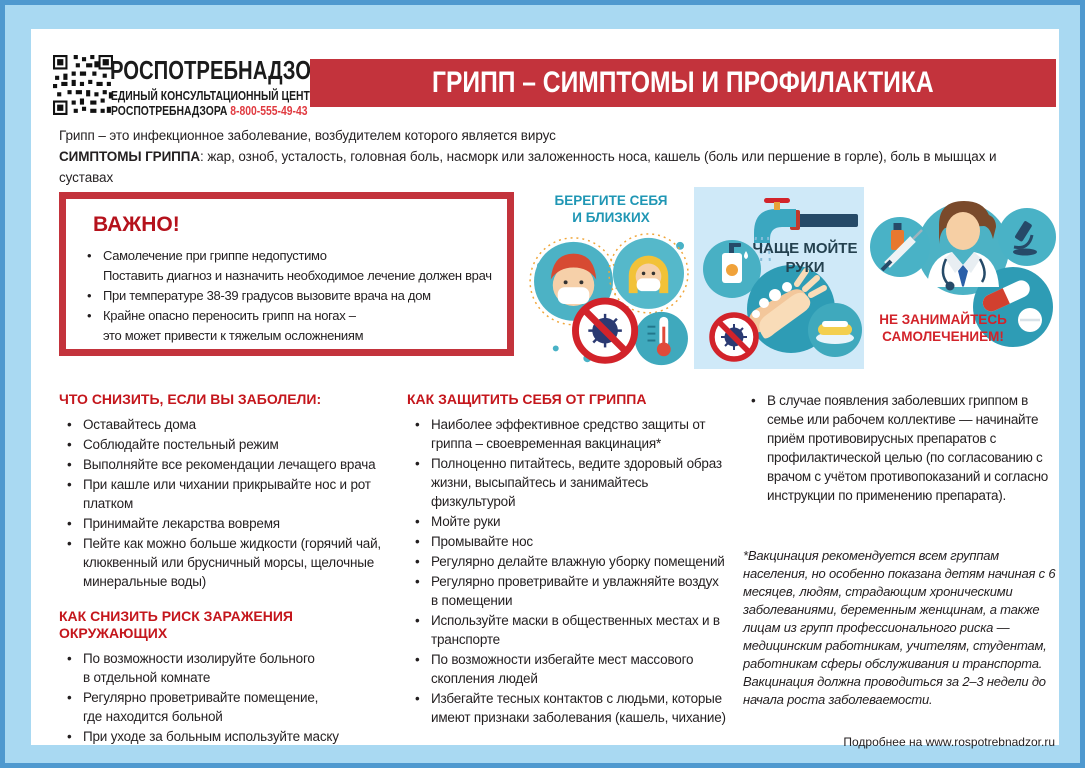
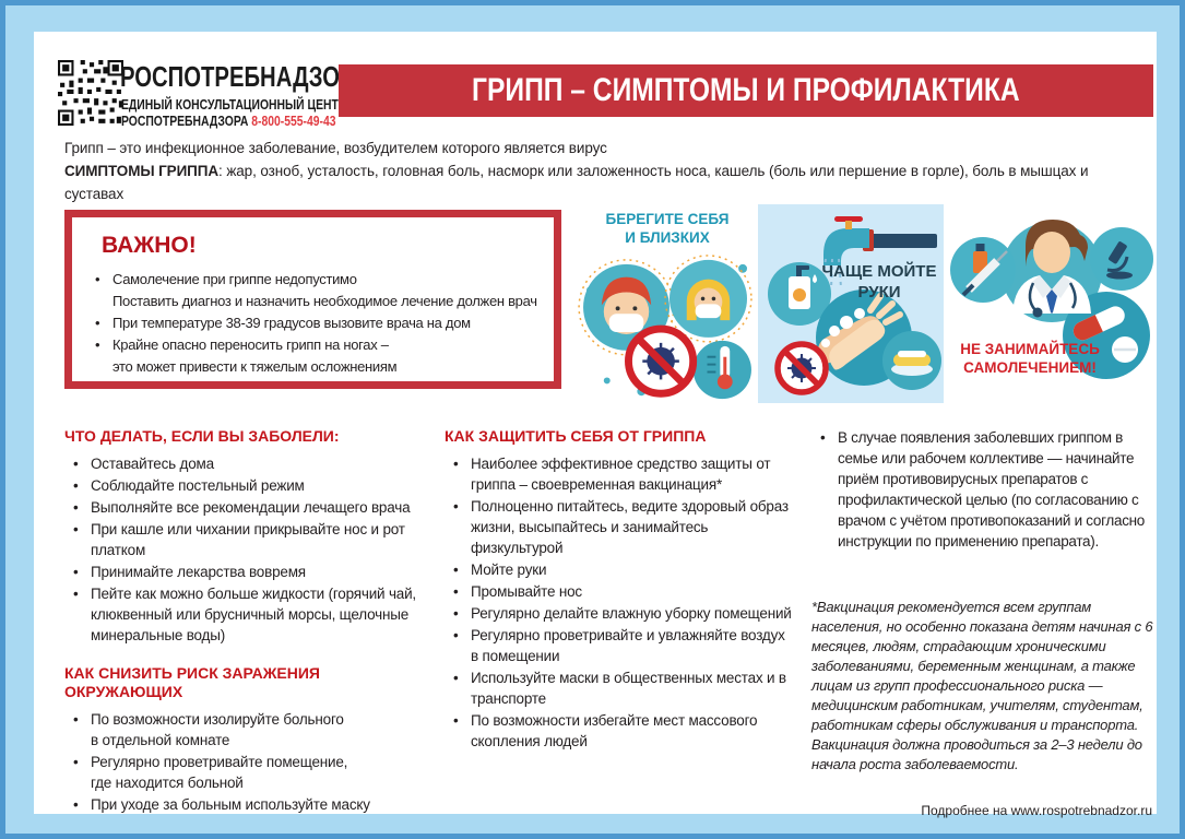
  РОСПОТРЕБНАДЗО
  ЕДИНЫЙ КОНСУЛЬТАЦИОННЫЙ ЦЕНТ
  РОСПОТРЕБНАДЗОРА 8-800-555-49-43
  ГРИПП – СИМПТОМЫ И ПРОФИЛАКТИКА
  Грипп – это инфекционное заболевание, возбудителем которого является вирус
  СИМПТОМЫ ГРИППА: жар, озноб, усталость, головная боль, насморк или заложенность носа, кашель (боль или першение в горле), боль в мышцах и суставах
  ВАЖНО!
  Самолечение при гриппе недопустимо
  Поставить диагноз и назначить необходимое лечение должен врач
  При температуре 38-39 градусов вызовите врача на дом
  Крайне опасно переносить грипп на ногах –
  это может привести к тяжелым осложнениям
  БЕРЕГИТЕ СЕБЯ
  И БЛИЗКИХ
  ЧАЩЕ МОЙТЕ
  РУКИ
  НЕ ЗАНИМАЙТЕСЬ
  САМОЛЕЧЕНИЕМ!
- ЧТО СНИЗИТЬ, ЕСЛИ ВЫ ЗАБОЛЕЛИ:
+ ЧТО ДЕЛАТЬ, ЕСЛИ ВЫ ЗАБОЛЕЛИ:
  Оставайтесь дома
  Соблюдайте постельный режим
  Выполняйте все рекомендации лечащего врача
  При кашле или чихании прикрывайте нос и рот платком
  Принимайте лекарства вовремя
  Пейте как можно больше жидкости (горячий чай, клюквенный или брусничный морсы, щелочные минеральные воды)
  КАК СНИЗИТЬ РИСК ЗАРАЖЕНИЯ ОКРУЖАЮЩИХ
  По возможности изолируйте больного
  в отдельной комнате
  Регулярно проветривайте помещение,
  где находится больной
  При уходе за больным используйте маску
  КАК ЗАЩИТИТЬ СЕБЯ ОТ ГРИППА
  Наиболее эффективное средство защиты от гриппа – своевременная вакцинация*
  Полноценно питайтесь, ведите здоровый образ жизни, высыпайтесь и занимайтесь физкультурой
  Мойте руки
  Промывайте нос
  Регулярно делайте влажную уборку помещений
  Регулярно проветривайте и увлажняйте воздух в помещении
  Используйте маски в общественных местах и в транспорте
  По возможности избегайте мест массового скопления людей
- Избегайте тесных контактов с людьми, которые имеют признаки заболевания (кашель, чихание)
  В случае появления заболевших гриппом в семье или рабочем коллективе — начинайте приём противовирусных препаратов с профилактической целью (по согласованию с врачом с учётом противопоказаний и согласно инструкции по применению препарата).
  *Вакцинация рекомендуется всем группам населения, но особенно показана детям начиная с 6 месяцев, людям, страдающим хроническими заболеваниями, беременным женщинам, а также лицам из групп профессионального риска — медицинским работникам, учителям, студентам, работникам сферы обслуживания и транспорта. Вакцинация должна проводиться за 2–3 недели до начала роста заболеваемости.
  Подробнее на www.rospotrebnadzor.ru
